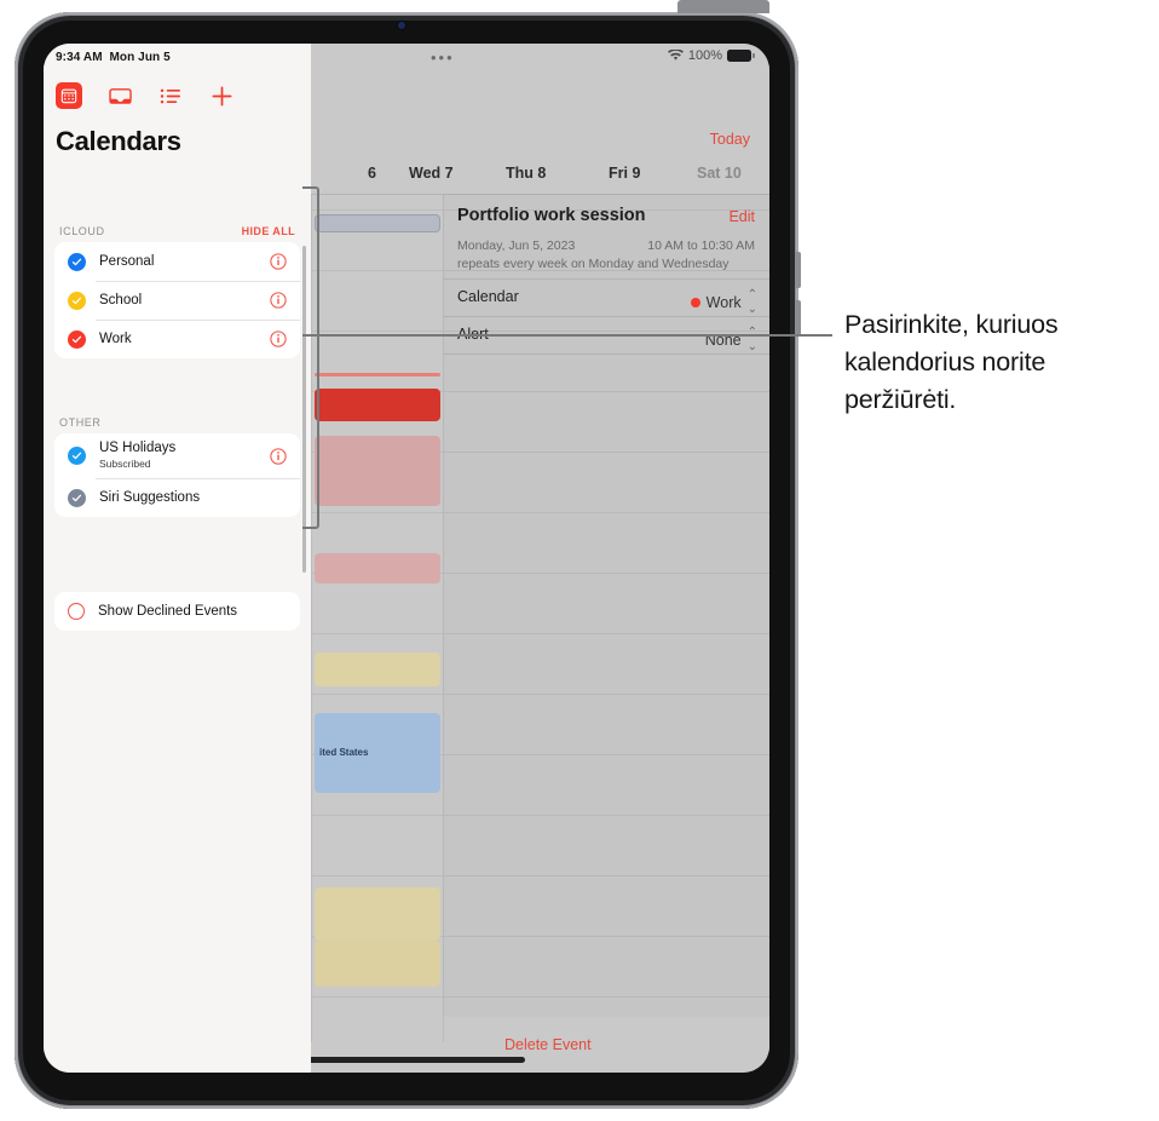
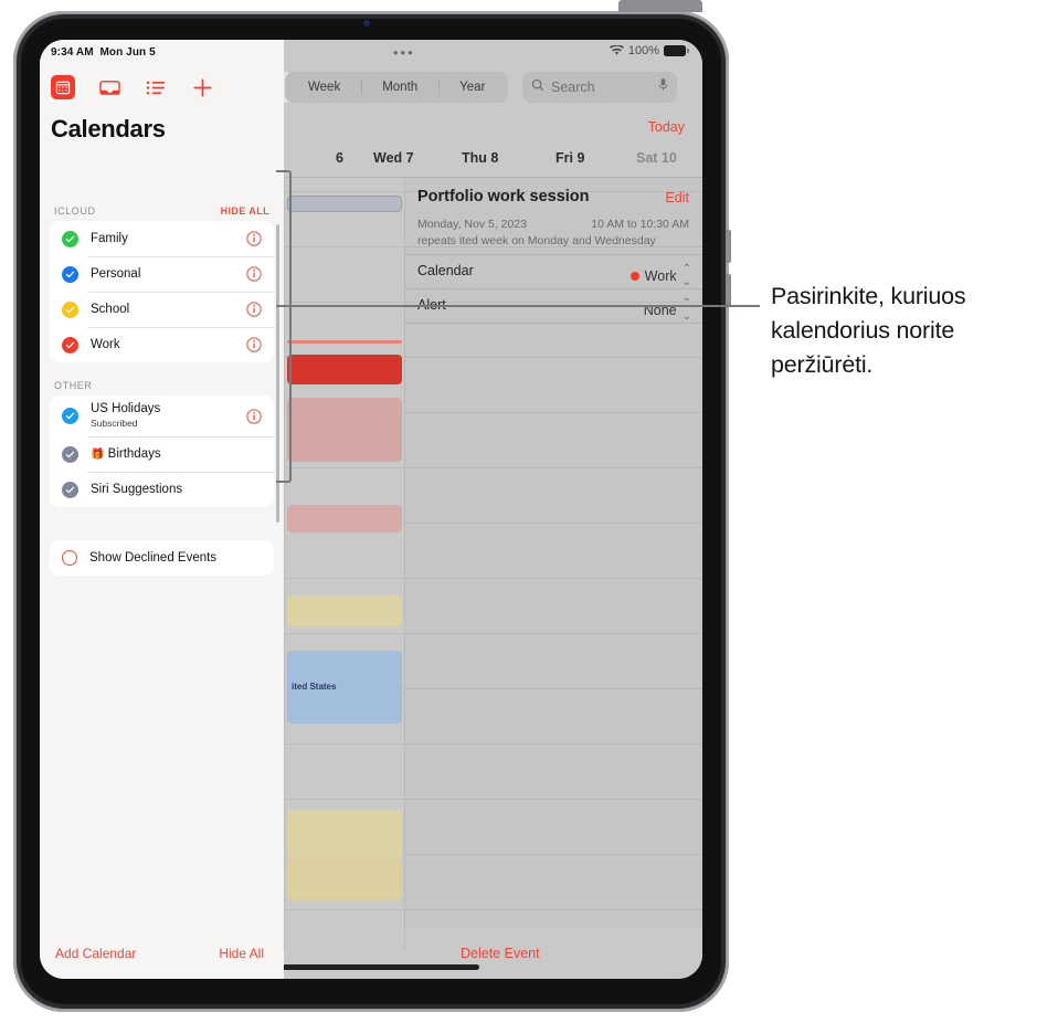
  •••
  100%
+ Week
+ Month
+ Year
+ Search
  Today
  6
  Wed 7
  Thu 8
  Fri 9
  Sat 10
  ited States
  Delete Event
  Portfolio work session
  Edit
- Monday, Jun 5, 2023
+ Monday, Nov 5, 2023
  10 AM to 10:30 AM
- repeats every week on Monday and Wednesday
+ repeats ited week on Monday and Wednesday
  Calendar
  Work
  ⌃
  ⌄
  None
  ⌃
  ⌄
  9:34 AM Mon Jun 5
  Calendars
  ICLOUD
  HIDE ALL
+ Family
  Personal
  School
  Work
  OTHER
  US Holidays
  Subscribed
+ 🎁 Birthdays
  Siri Suggestions
  Show Declined Events
+ Add Calendar
+ Hide All
  Pasirinkite, kuriuos kalendorius norite peržiūrėti.
